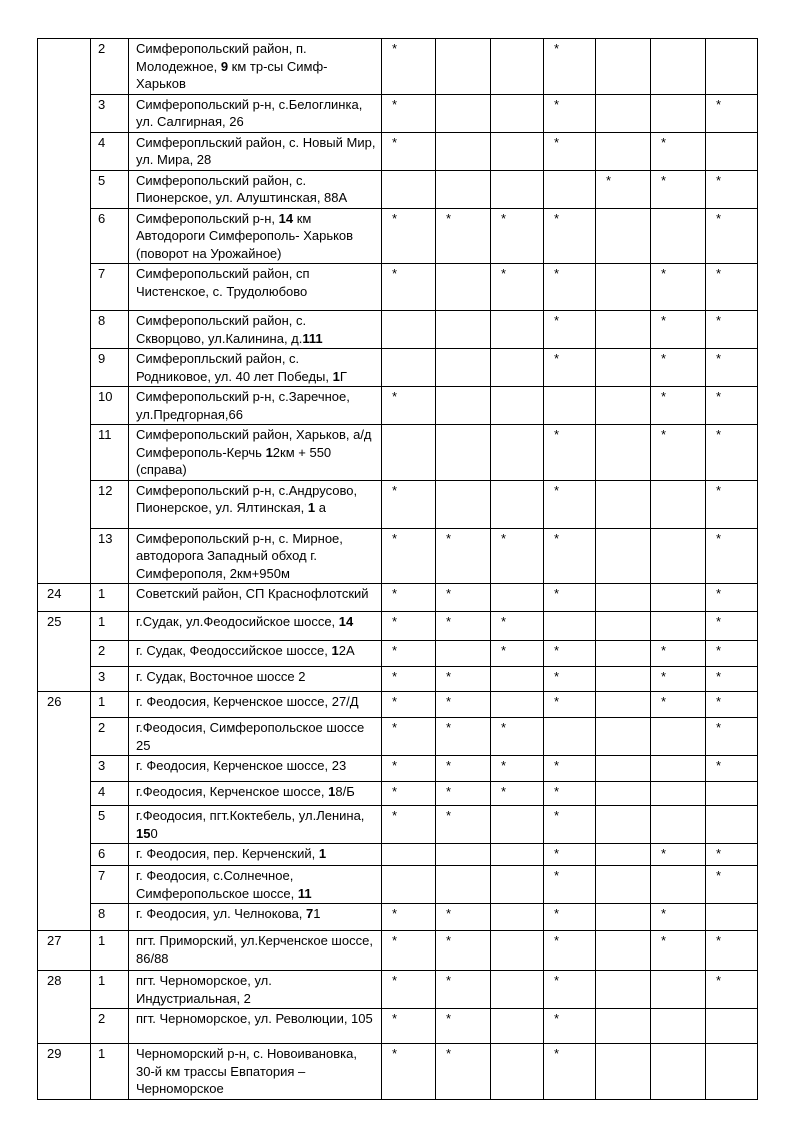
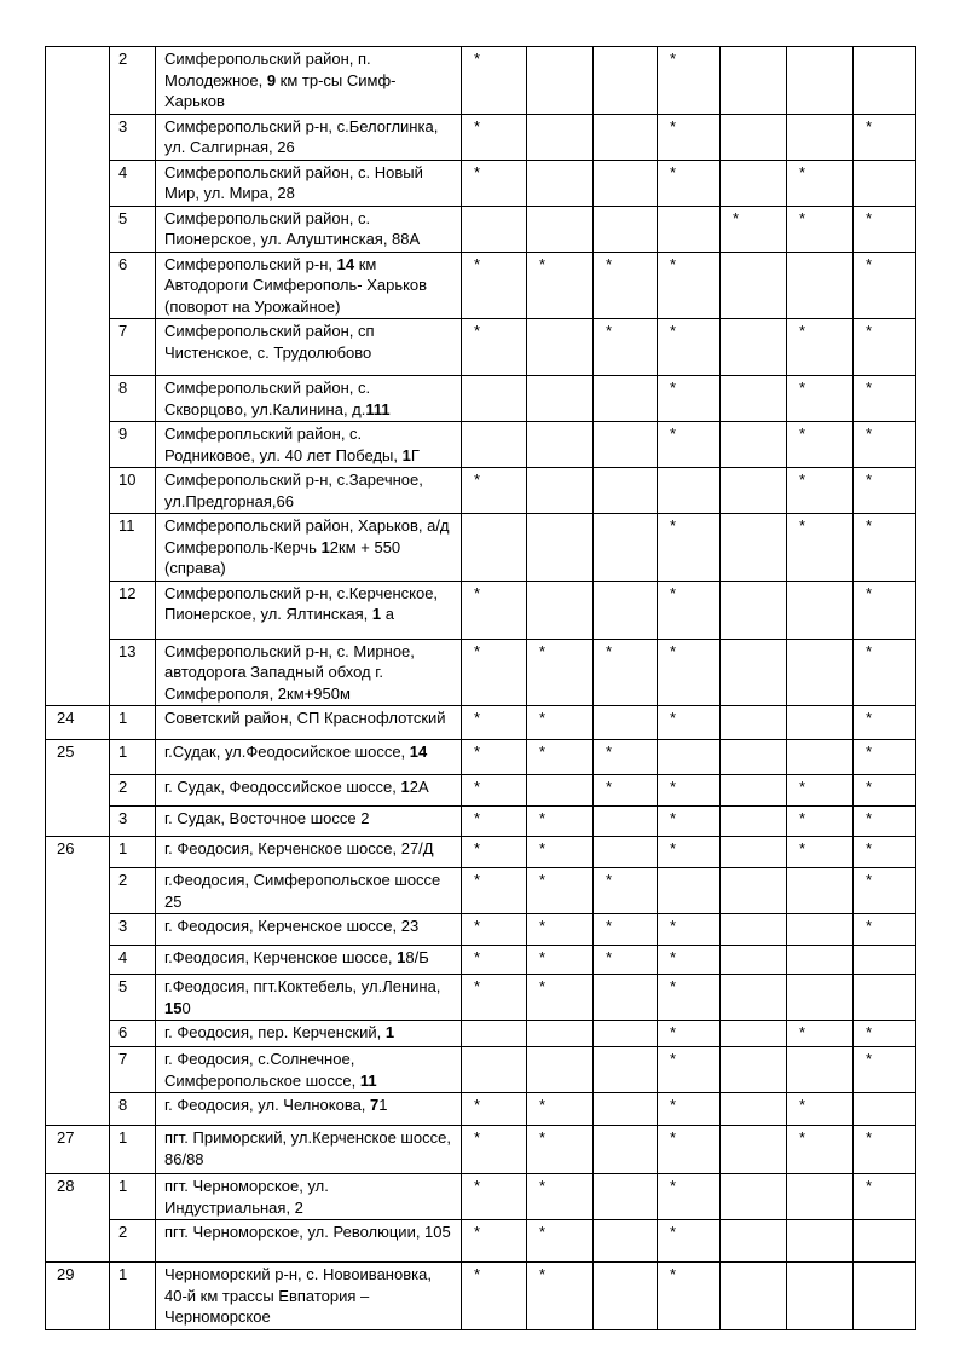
  	2	Симферопольский район, п. Молодежное, 9 км тр-сы Симф-Харьков	*			*
  3	Симферопольский р-н, с.Белоглинка, ул. Салгирная, 26	*			*			*
- 4	Симферопльский район, с. Новый Мир, ул. Мира, 28	*			*		*
+ 4	Симферопольский район, с. Новый Мир, ул. Мира, 28	*			*		*
  5	Симферопольский район, с. Пионерское, ул. Алуштинская, 88А					*	*	*
  6	Симферопольский р-н, 14 км Автодороги Симферополь- Харьков (поворот на Урожайное)	*	*	*	*			*
  7	Симферопольский район, сп Чистенское, с. Трудолюбово	*		*	*		*	*
  8	Симферопольский район, с. Скворцово, ул.Калинина, д.111				*		*	*
  9	Симферопльский район, с. Родниковое, ул. 40 лет Победы, 1Г				*		*	*
  10	Симферопольский р-н, с.Заречное, ул.Предгорная,66	*					*	*
  11	Симферопольский район, Харьков, а/д Симферополь-Керчь 12км + 550 (справа)				*		*	*
- 12	Симферопольский р-н, с.Андрусово, Пионерское, ул. Ялтинская, 1 а	*			*			*
+ 12	Симферопольский р-н, с.Керченское, Пионерское, ул. Ялтинская, 1 а	*			*			*
  13	Симферопольский р-н, с. Мирное, автодорога Западный обход г. Симферополя, 2км+950м	*	*	*	*			*
  24	1	Советский район, СП Краснофлотский	*	*		*			*
  25	1	г.Судак, ул.Феодосийское шоссе, 14	*	*	*				*
  2	г. Судак, Феодоссийское шоссе, 12А	*		*	*		*	*
  3	г. Судак, Восточное шоссе 2	*	*		*		*	*
  26	1	г. Феодосия, Керченское шоссе, 27/Д	*	*		*		*	*
  2	г.Феодосия, Симферопольское шоссе 25	*	*	*				*
  3	г. Феодосия, Керченское шоссе, 23	*	*	*	*			*
  4	г.Феодосия, Керченское шоссе, 18/Б	*	*	*	*
  5	г.Феодосия, пгт.Коктебель, ул.Ленина, 150	*	*		*
  6	г. Феодосия, пер. Керченский, 1				*		*	*
  7	г. Феодосия, с.Солнечное, Симферопольское шоссе, 11				*			*
  8	г. Феодосия, ул. Челнокова, 71	*	*		*		*
  27	1	пгт. Приморский, ул.Керченское шоссе, 86/88	*	*		*		*	*
  28	1	пгт. Черноморское, ул. Индустриальная, 2	*	*		*			*
  2	пгт. Черноморское, ул. Революции, 105	*	*		*
- 29	1	Черноморский р-н, с. Новоивановка, 30-й км трассы Евпатория – Черноморское	*	*		*
+ 29	1	Черноморский р-н, с. Новоивановка, 40-й км трассы Евпатория – Черноморское	*	*		*
